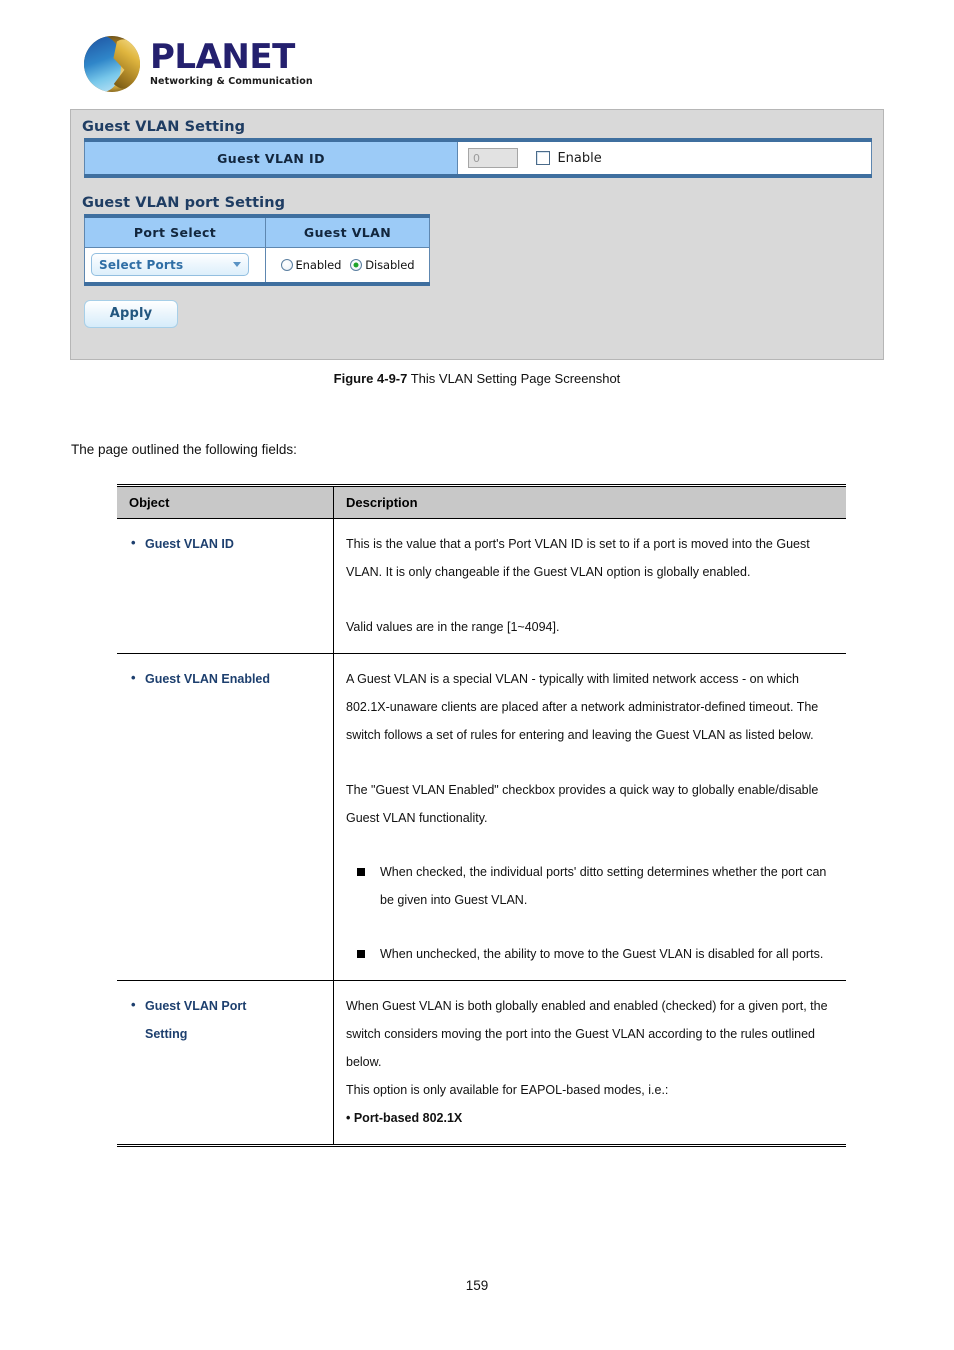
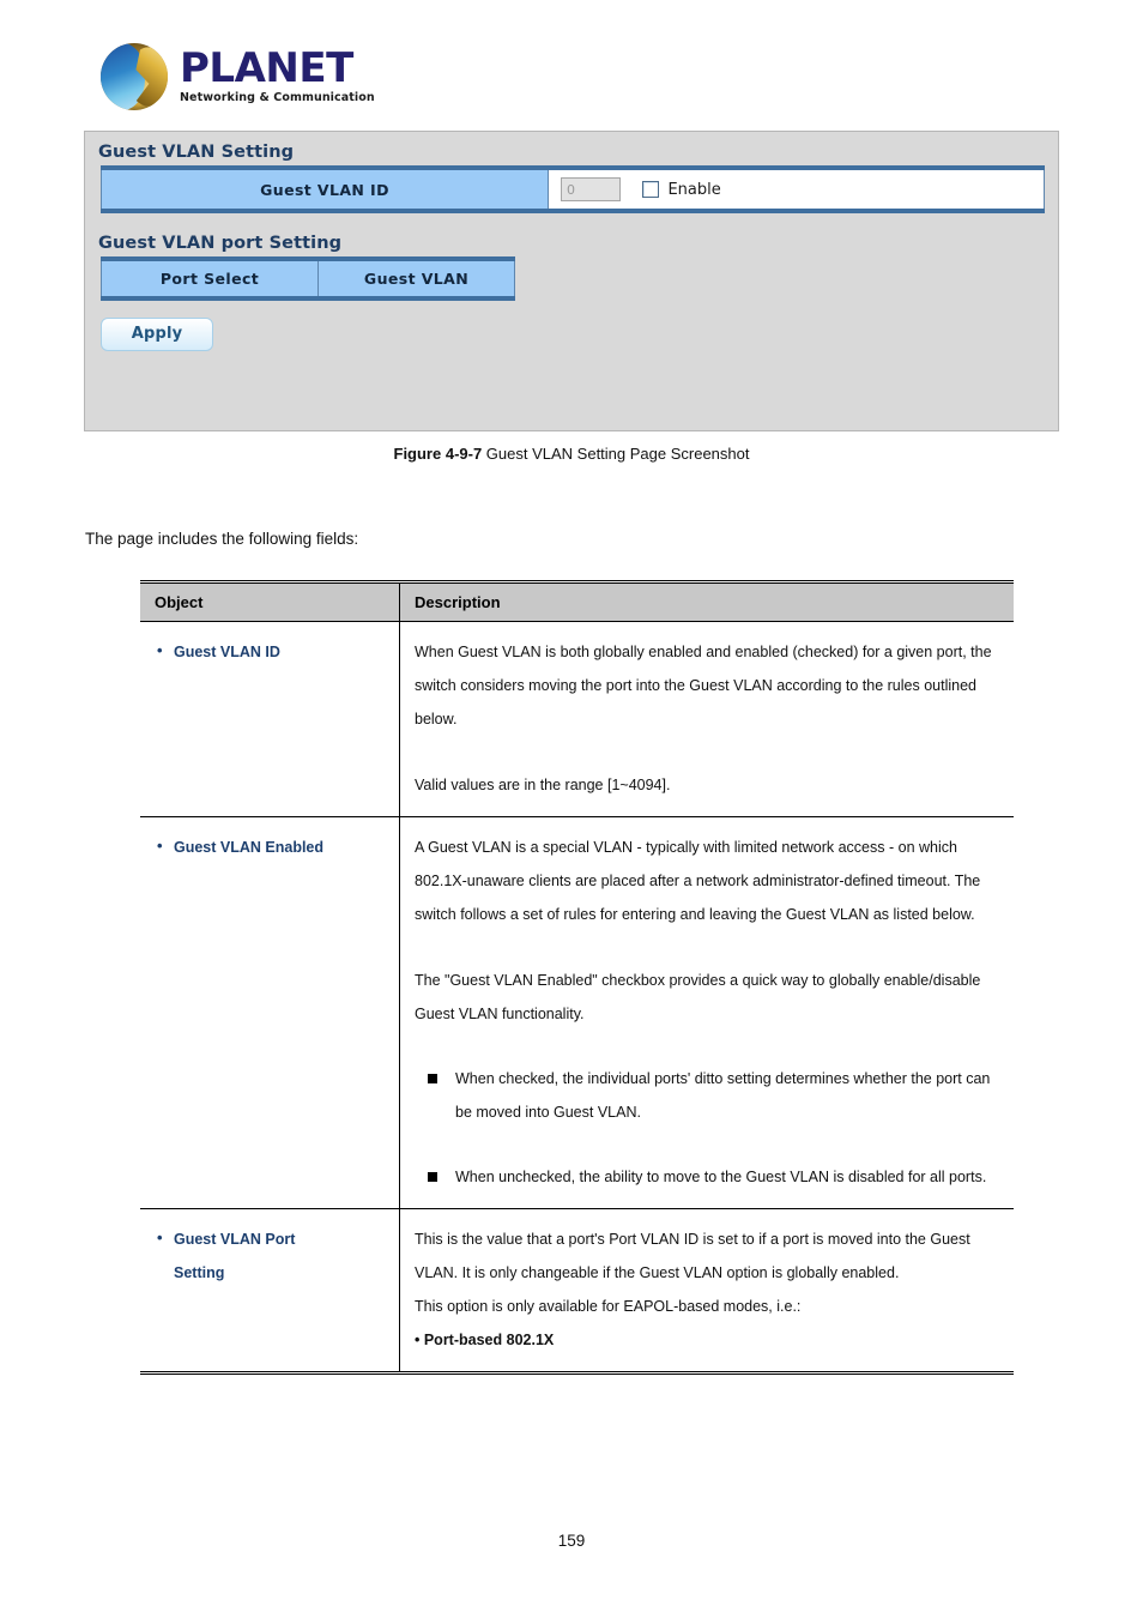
  PLANET
  Networking & Communication
  Guest VLAN Setting
  Guest VLAN ID	0 Enable
  Guest VLAN port Setting
  Port Select	Guest VLAN
- Select Ports	Enabled Disabled
  Apply
- Figure 4-9-7 This VLAN Setting Page Screenshot
+ Figure 4-9-7 Guest VLAN Setting Page Screenshot
- The page outlined the following fields:
+ The page includes the following fields:
  Object	Description
- Guest VLAN ID	This is the value that a port's Port VLAN ID is set to if a port is moved into the Guest VLAN. It is only changeable if the Guest VLAN option is globally enabled. Valid values are in the range [1~4094].
+ Guest VLAN ID	When Guest VLAN is both globally enabled and enabled (checked) for a given port, the switch considers moving the port into the Guest VLAN according to the rules outlined below. Valid values are in the range [1~4094].
- Guest VLAN Enabled	A Guest VLAN is a special VLAN - typically with limited network access - on which 802.1X-unaware clients are placed after a network administrator-defined timeout. The switch follows a set of rules for entering and leaving the Guest VLAN as listed below. The "Guest VLAN Enabled" checkbox provides a quick way to globally enable/disable Guest VLAN functionality. When checked, the individual ports' ditto setting determines whether the port can be given into Guest VLAN. When unchecked, the ability to move to the Guest VLAN is disabled for all ports.
+ Guest VLAN Enabled	A Guest VLAN is a special VLAN - typically with limited network access - on which 802.1X-unaware clients are placed after a network administrator-defined timeout. The switch follows a set of rules for entering and leaving the Guest VLAN as listed below. The "Guest VLAN Enabled" checkbox provides a quick way to globally enable/disable Guest VLAN functionality. When checked, the individual ports' ditto setting determines whether the port can be moved into Guest VLAN. When unchecked, the ability to move to the Guest VLAN is disabled for all ports.
- Guest VLAN Port Setting	When Guest VLAN is both globally enabled and enabled (checked) for a given port, the switch considers moving the port into the Guest VLAN according to the rules outlined below. This option is only available for EAPOL-based modes, i.e.: • Port-based 802.1X
+ Guest VLAN Port Setting	This is the value that a port's Port VLAN ID is set to if a port is moved into the Guest VLAN. It is only changeable if the Guest VLAN option is globally enabled. This option is only available for EAPOL-based modes, i.e.: • Port-based 802.1X
  159
